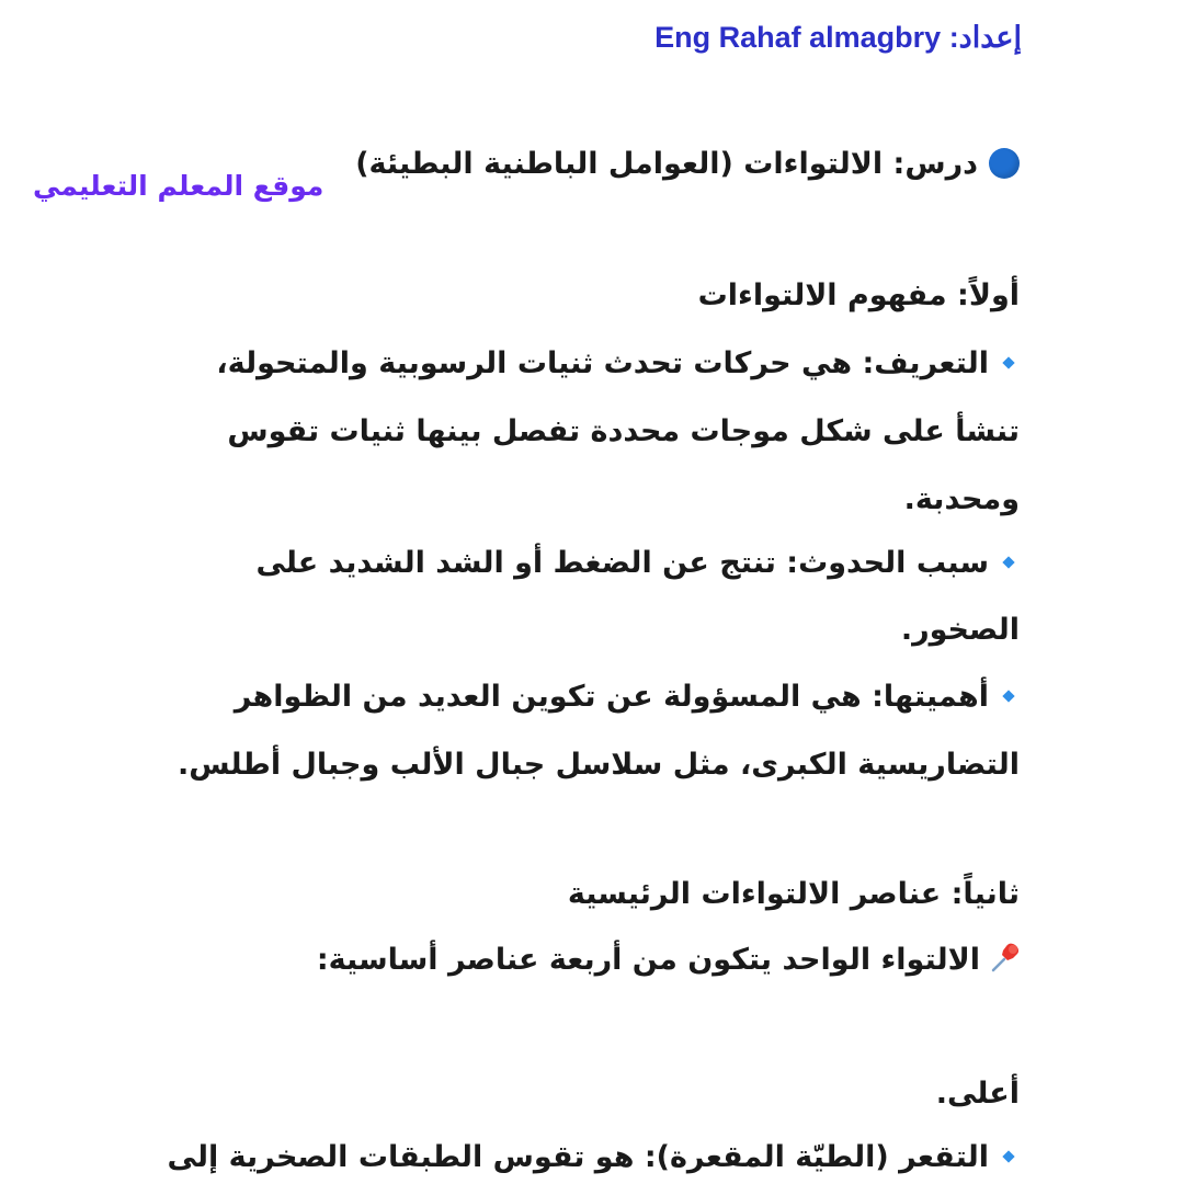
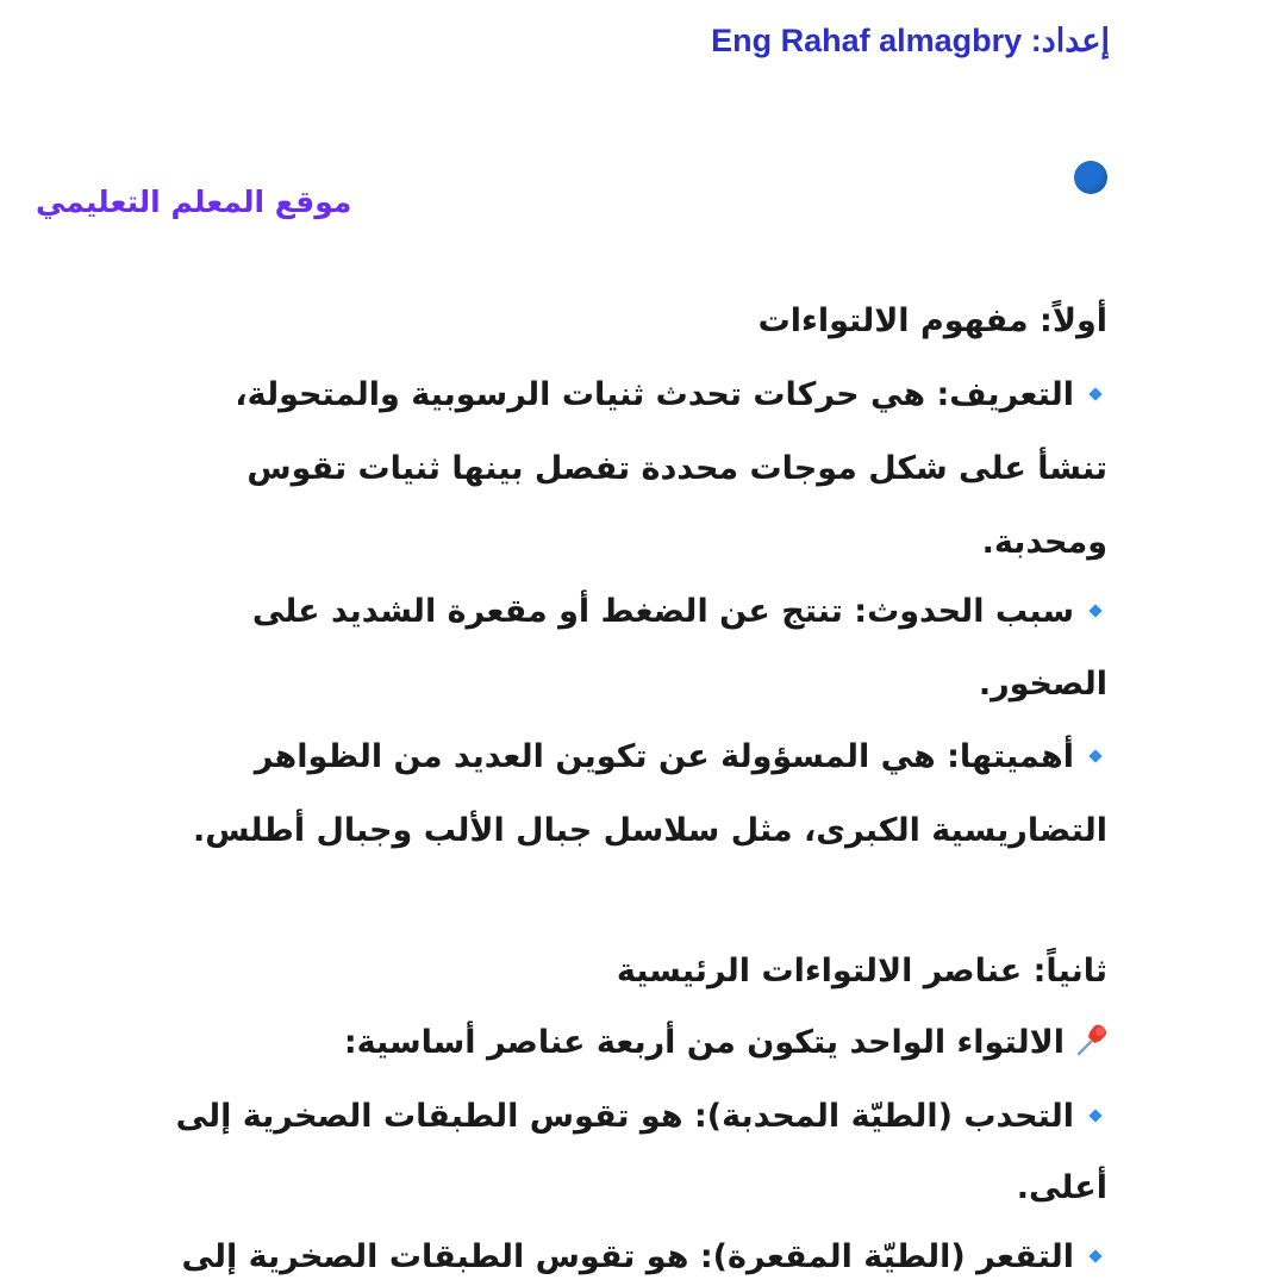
  إعداد: Eng Rahaf almagbry
- درس: الالتواءات (العوامل الباطنية البطيئة)
  موقع المعلم التعليمي
  أولاً: مفهوم الالتواءات
  التعريف: هي حركات تحدث ثنيات الرسوبية والمتحولة،
  تنشأ على شكل موجات محددة تفصل بينها ثنيات تقوس
  ومحدبة.
- سبب الحدوث: تنتج عن الضغط أو الشد الشديد على
+ سبب الحدوث: تنتج عن الضغط أو مقعرة الشديد على
  الصخور.
  أهميتها: هي المسؤولة عن تكوين العديد من الظواهر
  التضاريسية الكبرى، مثل سلاسل جبال الألب وجبال أطلس.
  ثانياً: عناصر الالتواءات الرئيسية
  الالتواء الواحد يتكون من أربعة عناصر أساسية:
+ التحدب (الطيّة المحدبة): هو تقوس الطبقات الصخرية إلى
  أعلى.
  التقعر (الطيّة المقعرة): هو تقوس الطبقات الصخرية إلى
